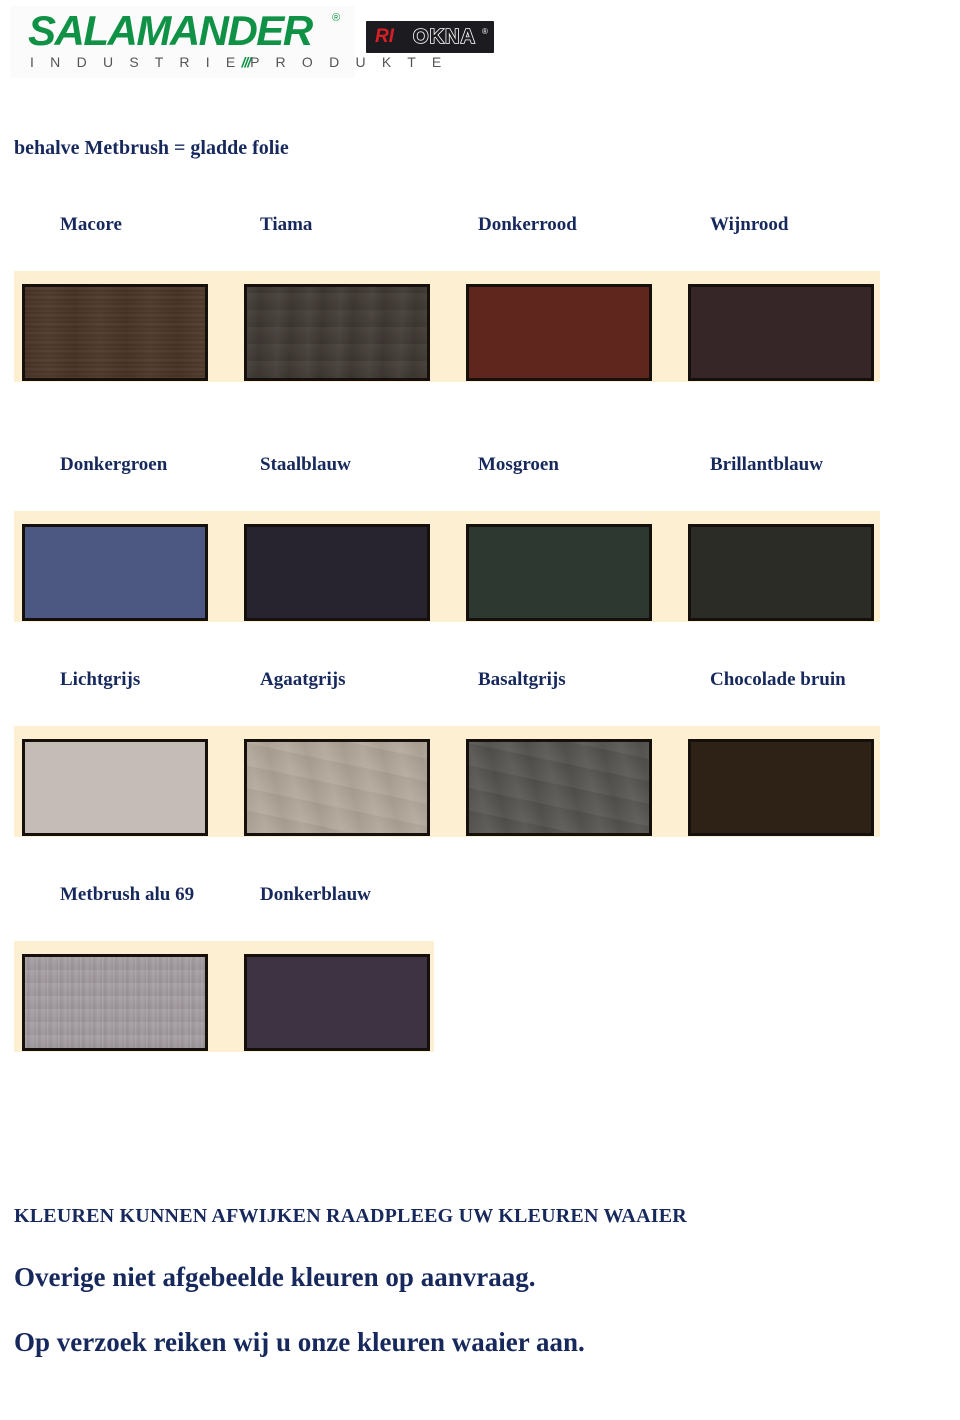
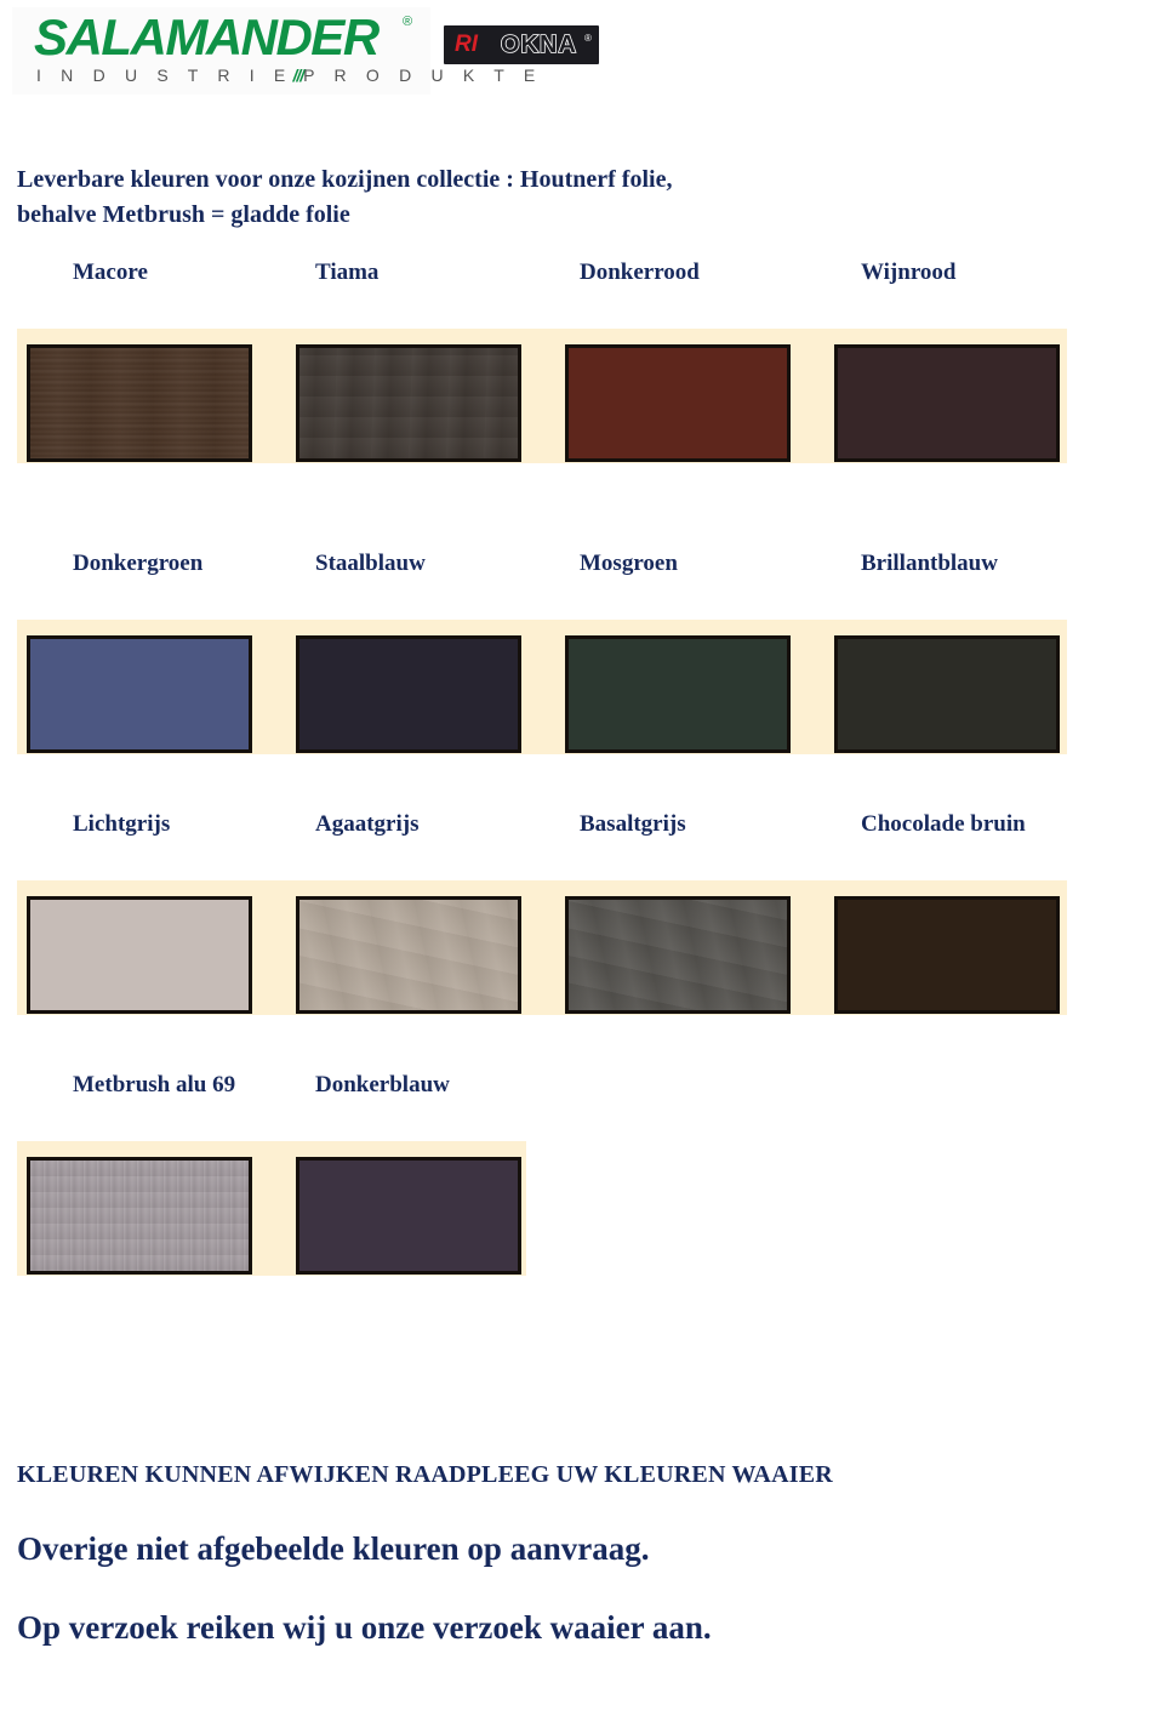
  SALAMANDER
  ®
  I N D U S T R I E///P R O D U K T E
  RI
  OKNA
  ®
+ Leverbare kleuren voor onze kozijnen collectie : Houtnerf folie,
  behalve Metbrush = gladde folie
  Macore
  Tiama
  Donkerrood
  Wijnrood
  Donkergroen
  Staalblauw
  Mosgroen
  Brillantblauw
  Lichtgrijs
  Agaatgrijs
  Basaltgrijs
  Chocolade bruin
  Metbrush alu 69
  Donkerblauw
  KLEUREN KUNNEN AFWIJKEN RAADPLEEG UW KLEUREN WAAIER
  Overige niet afgebeelde kleuren op aanvraag.
- Op verzoek reiken wij u onze kleuren waaier aan.
+ Op verzoek reiken wij u onze verzoek waaier aan.
